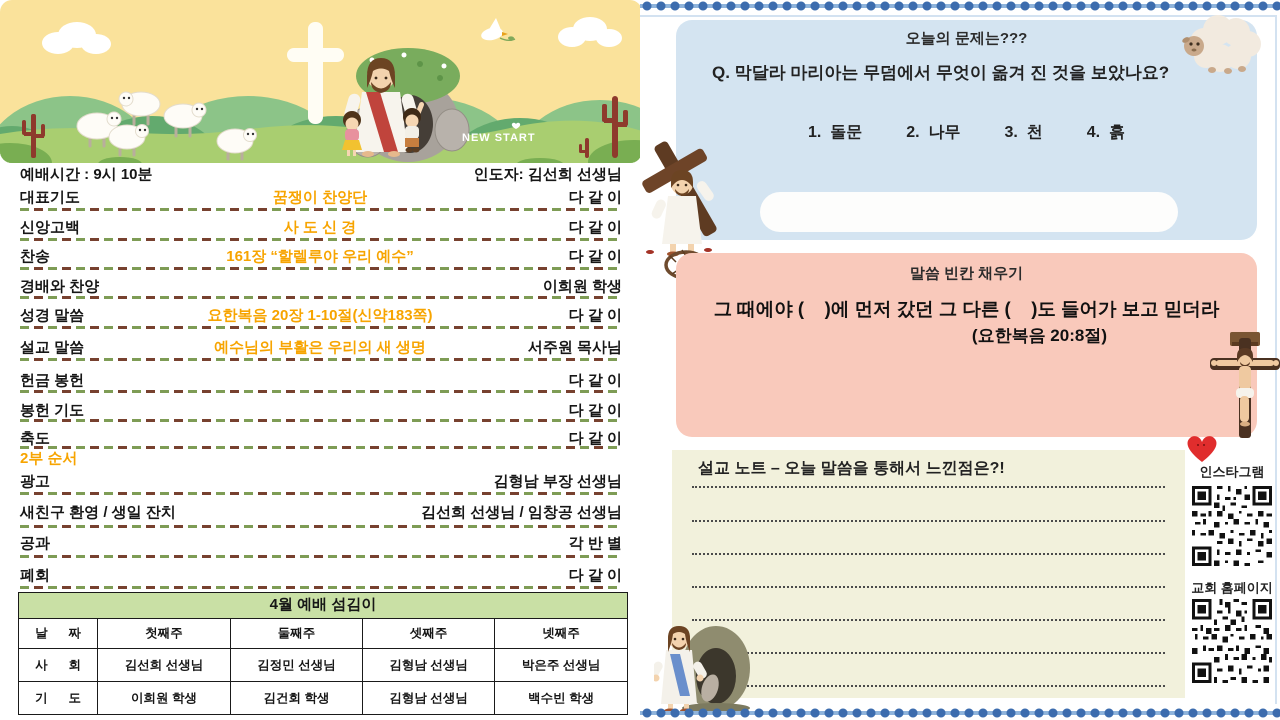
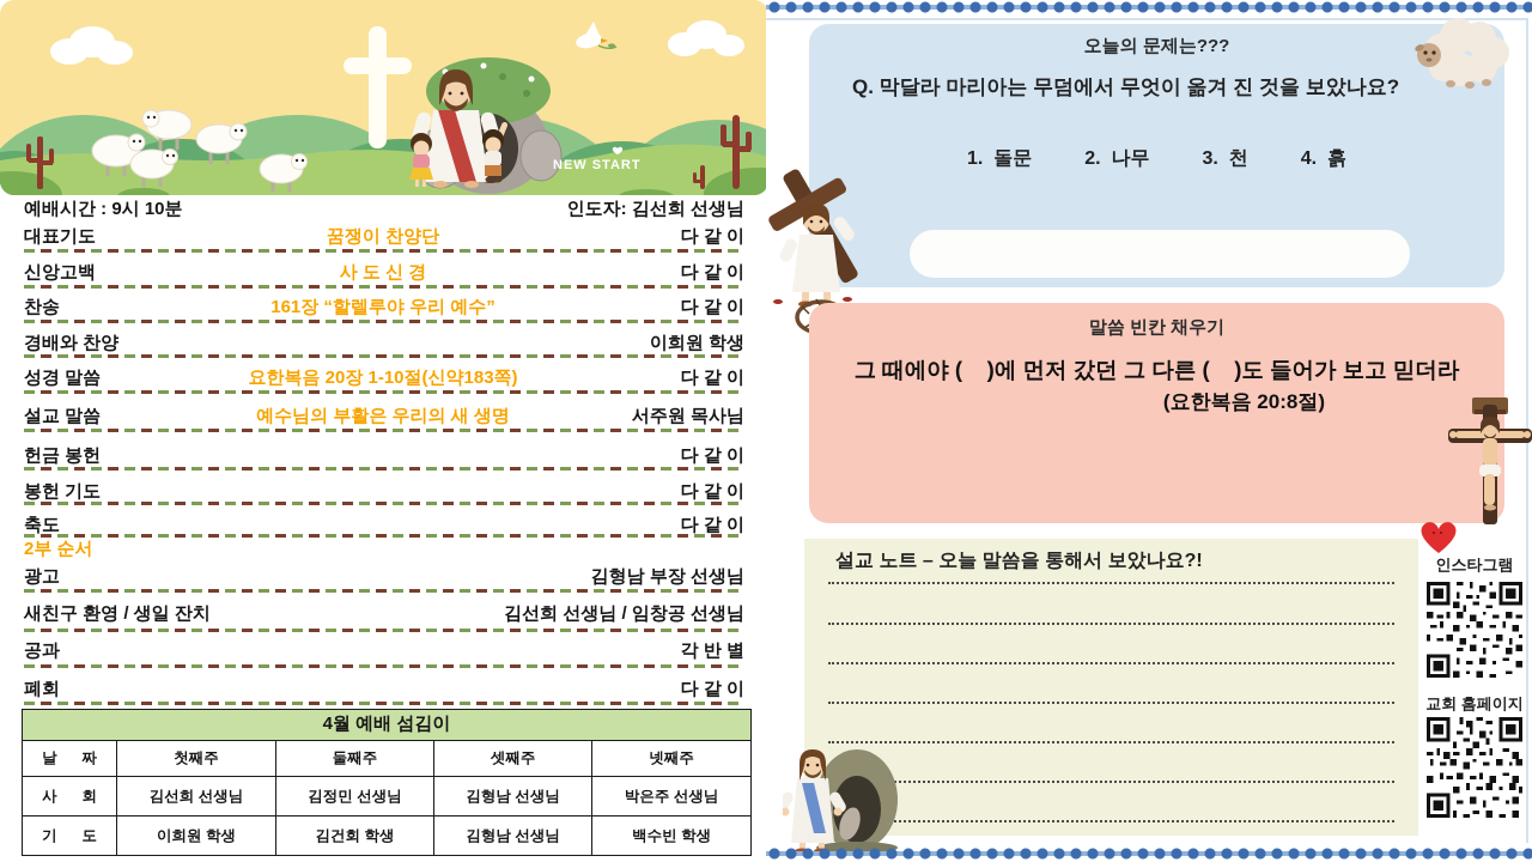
  NEW START
  예배시간 : 9시 10분
  인도자: 김선희 선생님
  대표기도
  꿈쟁이 찬양단
  다 같 이
  신앙고백
  사 도 신 경
  다 같 이
  찬송
  161장 “할렐루야 우리 예수”
  다 같 이
  경배와 찬양
  이희원 학생
  성경 말씀
  요한복음 20장 1-10절(신약183쪽)
  다 같 이
  설교 말씀
  예수님의 부활은 우리의 새 생명
  서주원 목사님
  헌금 봉헌
  다 같 이
  봉헌 기도
  다 같 이
  축도
  다 같 이
  2부 순서
  광고
  김형남 부장 선생님
  새친구 환영 / 생일 잔치
  김선희 선생님 / 임창공 선생님
  공과
  각 반 별
  폐회
  다 같 이
  4월 예배 섬김이
  날 짜	첫째주	둘째주	셋째주	넷째주
  사 회	김선희 선생님	김정민 선생님	김형남 선생님	박은주 선생님
  기 도	이희원 학생	김건회 학생	김형남 선생님	백수빈 학생
  오늘의 문제는???
  Q. 막달라 마리아는 무덤에서 무엇이 옮겨 진 것을 보았나요?
  1. 돌문
  2. 나무
  3. 천
  4. 흙
  말씀 빈칸 채우기
  그 때에야 ( )에 먼저 갔던 그 다른 ( )도 들어가 보고 믿더라
  (요한복음 20:8절)
- 설교 노트 – 오늘 말씀을 통해서 느낀점은?!
+ 설교 노트 – 오늘 말씀을 통해서 보았나요?!
  인스타그램
  교회 홈페이지
